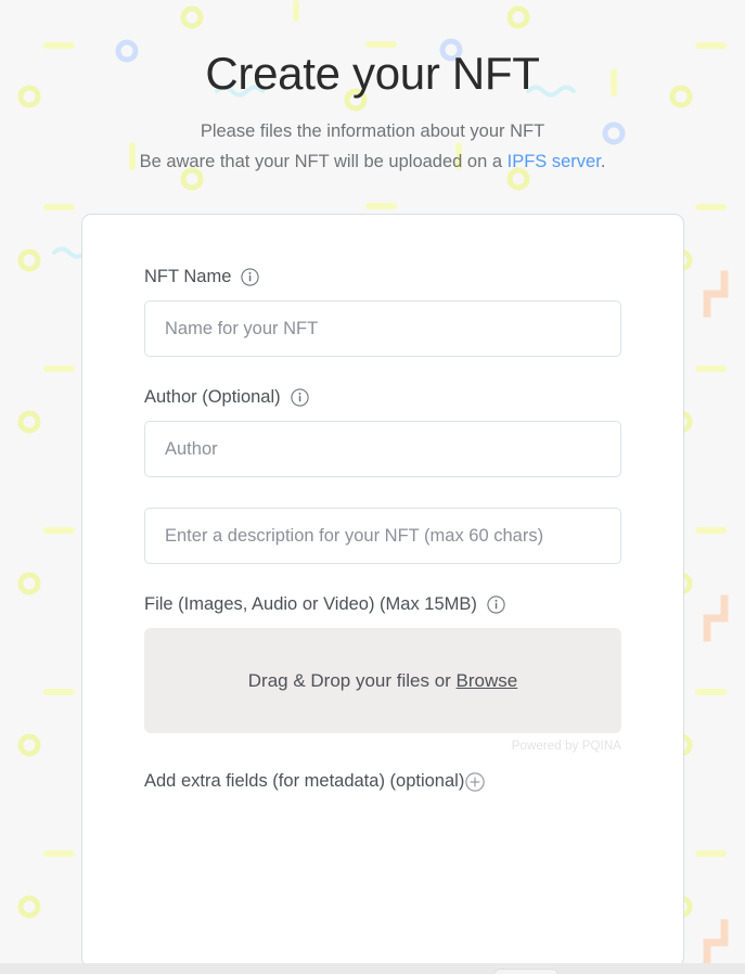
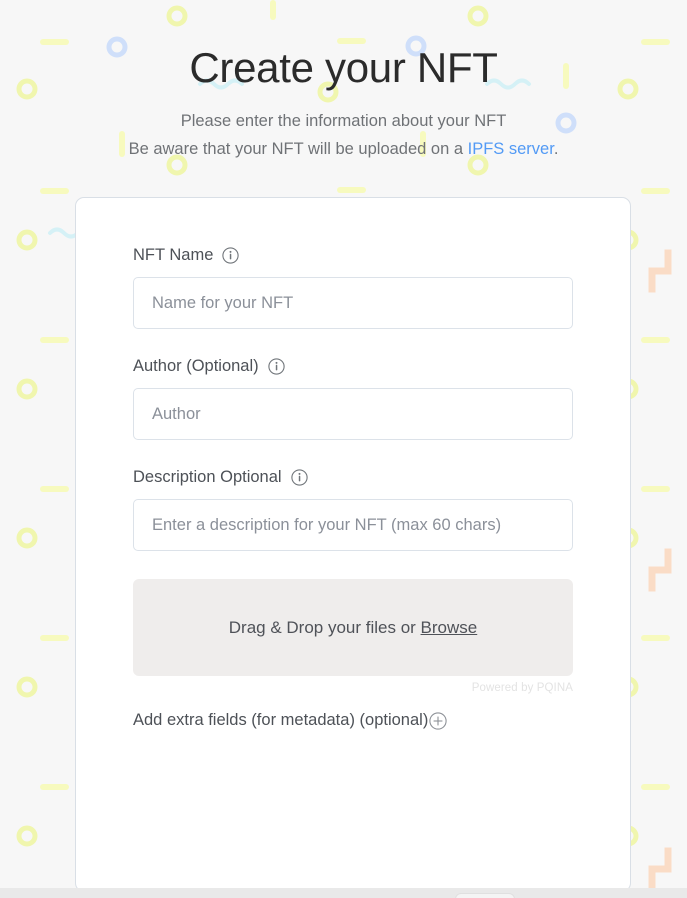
  Create your NFT
- Please files the information about your NFT
+ Please enter the information about your NFT
  Be aware that your NFT will be uploaded on a IPFS server.
  NFT Name
  Name for your NFT
  Author (Optional)
  Author
+ Description Optional
  Enter a description for your NFT (max 60 chars)
- File (Images, Audio or Video) (Max 15MB)
  Drag & Drop your files or Browse
  Powered by PQINA
  Add extra fields (for metadata) (optional)
